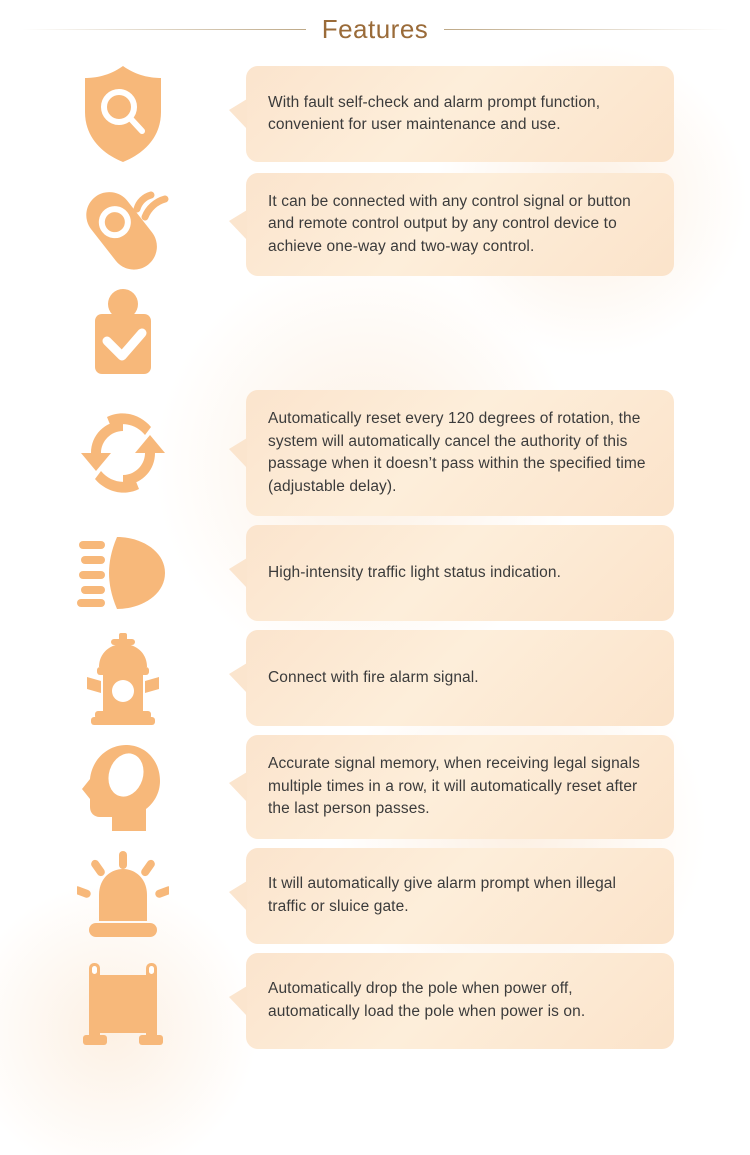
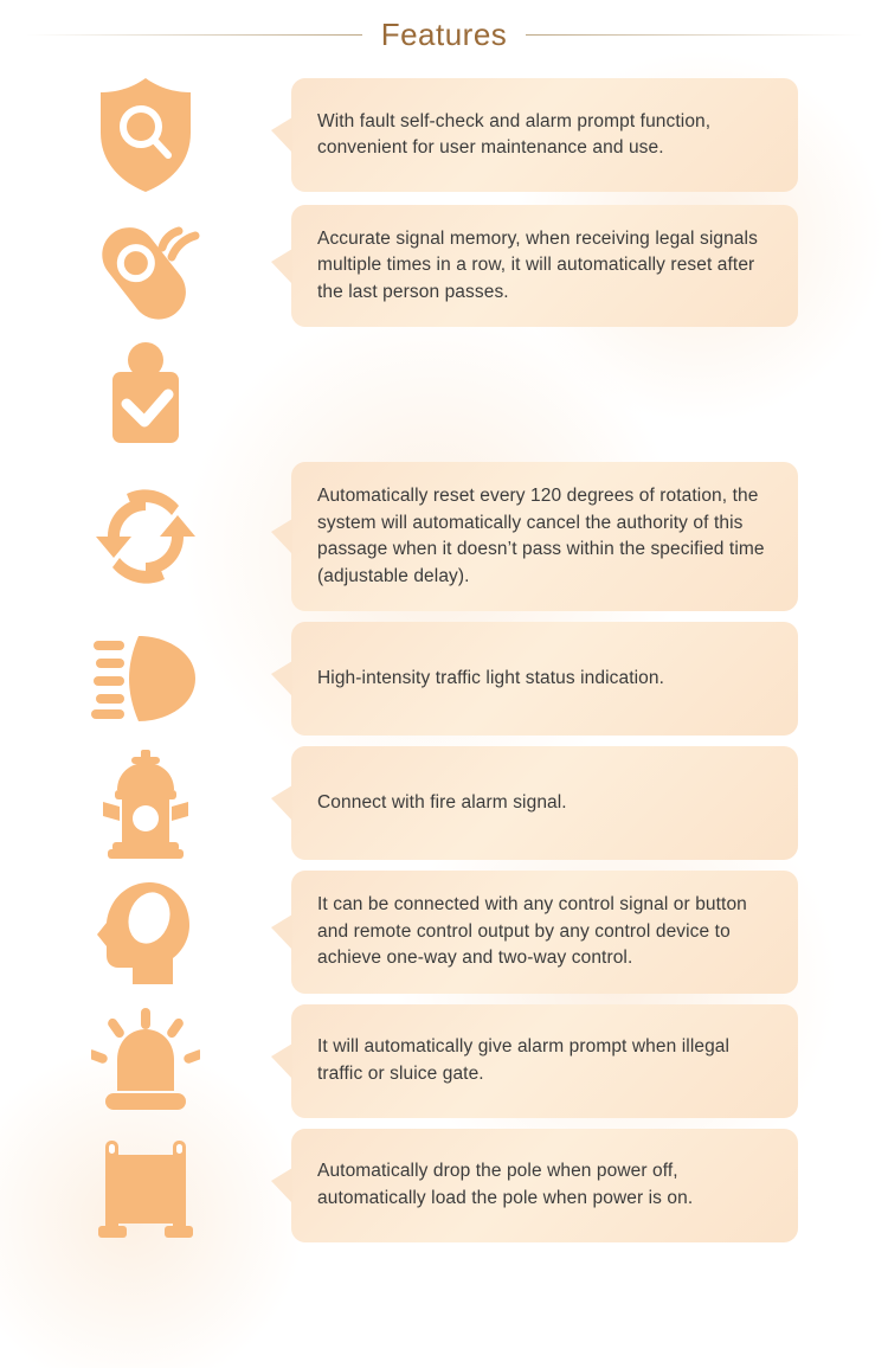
  Features
  With fault self-check and alarm prompt function, convenient for user maintenance and use.
- It can be connected with any control signal or button and remote control output by any control device to achieve one-way and two-way control.
+ Accurate signal memory, when receiving legal signals multiple times in a row, it will automatically reset after the last person passes.
  Automatically reset every 120 degrees of rotation, the system will automatically cancel the authority of this passage when it doesn’t pass within the specified time (adjustable delay).
  High-intensity traffic light status indication.
  Connect with fire alarm signal.
- Accurate signal memory, when receiving legal signals multiple times in a row, it will automatically reset after the last person passes.
+ It can be connected with any control signal or button and remote control output by any control device to achieve one-way and two-way control.
  It will automatically give alarm prompt when illegal traffic or sluice gate.
  Automatically drop the pole when power off, automatically load the pole when power is on.
